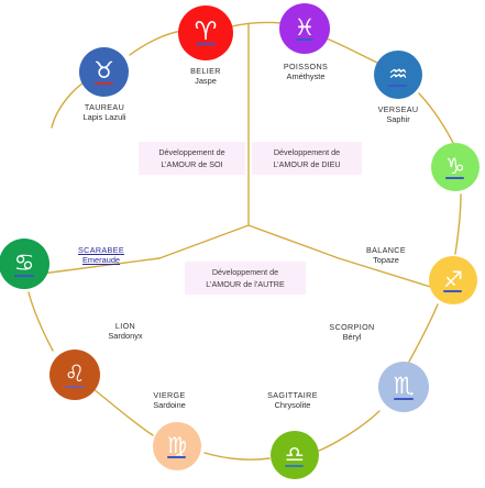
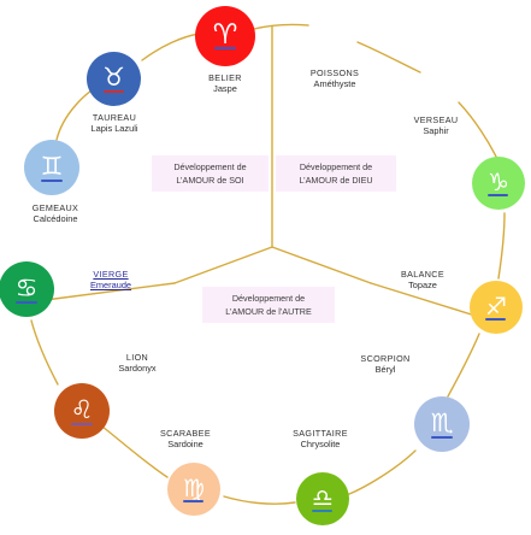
  ♈
  BELIER
  Jaspe
- ♓
  POISSONS
  Améthyste
  ♉
  TAUREAU
  Lapis Lazuli
- ♒
  VERSEAU
  Saphir
+ ♊
+ GEMEAUX
+ Calcédoine
  ♑
  ♋
- SCARABEE
+ VIERGE
  Emeraude
  ♐
  BALANCE
  Topaze
  ♌
  LION
  Sardonyx
  ♏
  SCORPION
  Béryl
  ♍
- VIERGE
+ SCARABEE
  Sardoine
  ♎
  SAGITTAIRE
  Chrysolite
  Développement de
  L’AMOUR de SOI
  Développement de
  L’AMOUR de DIEU
  Développement de
  L’AMOUR de l’AUTRE
